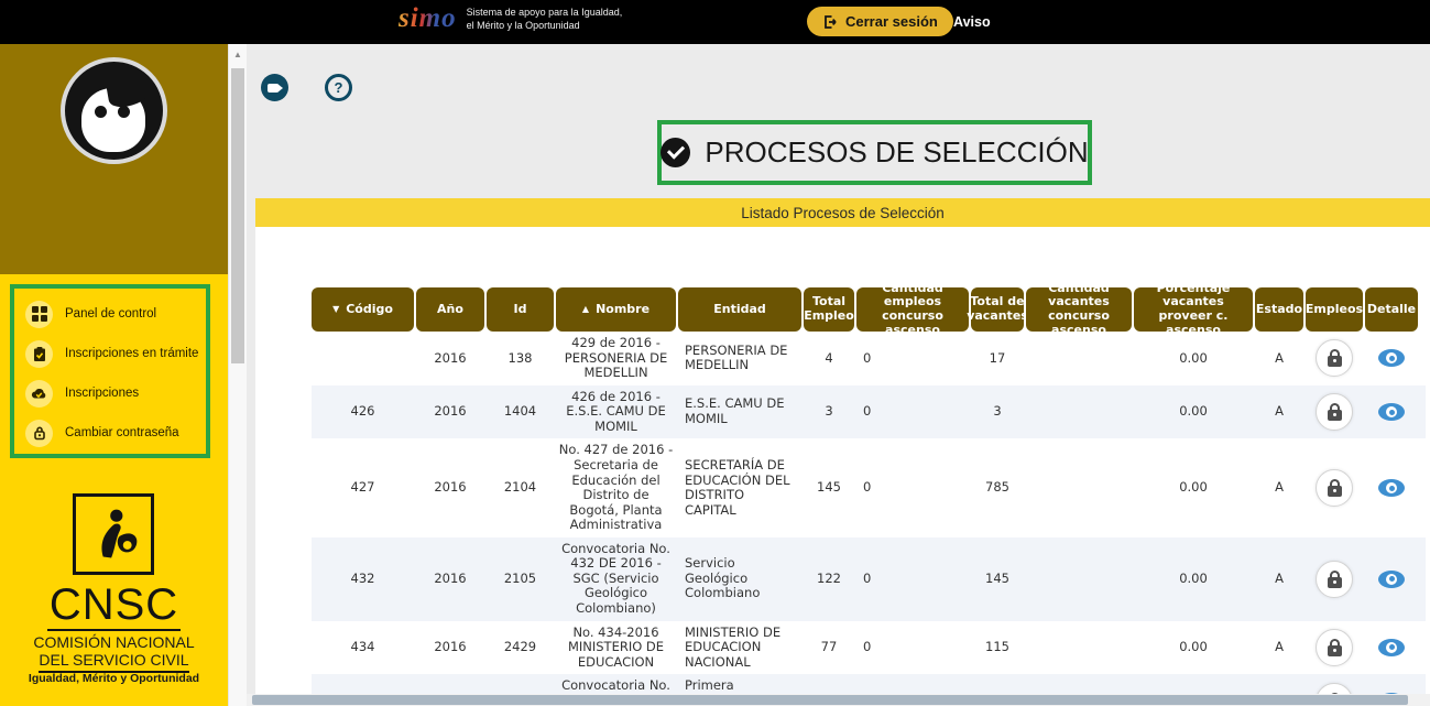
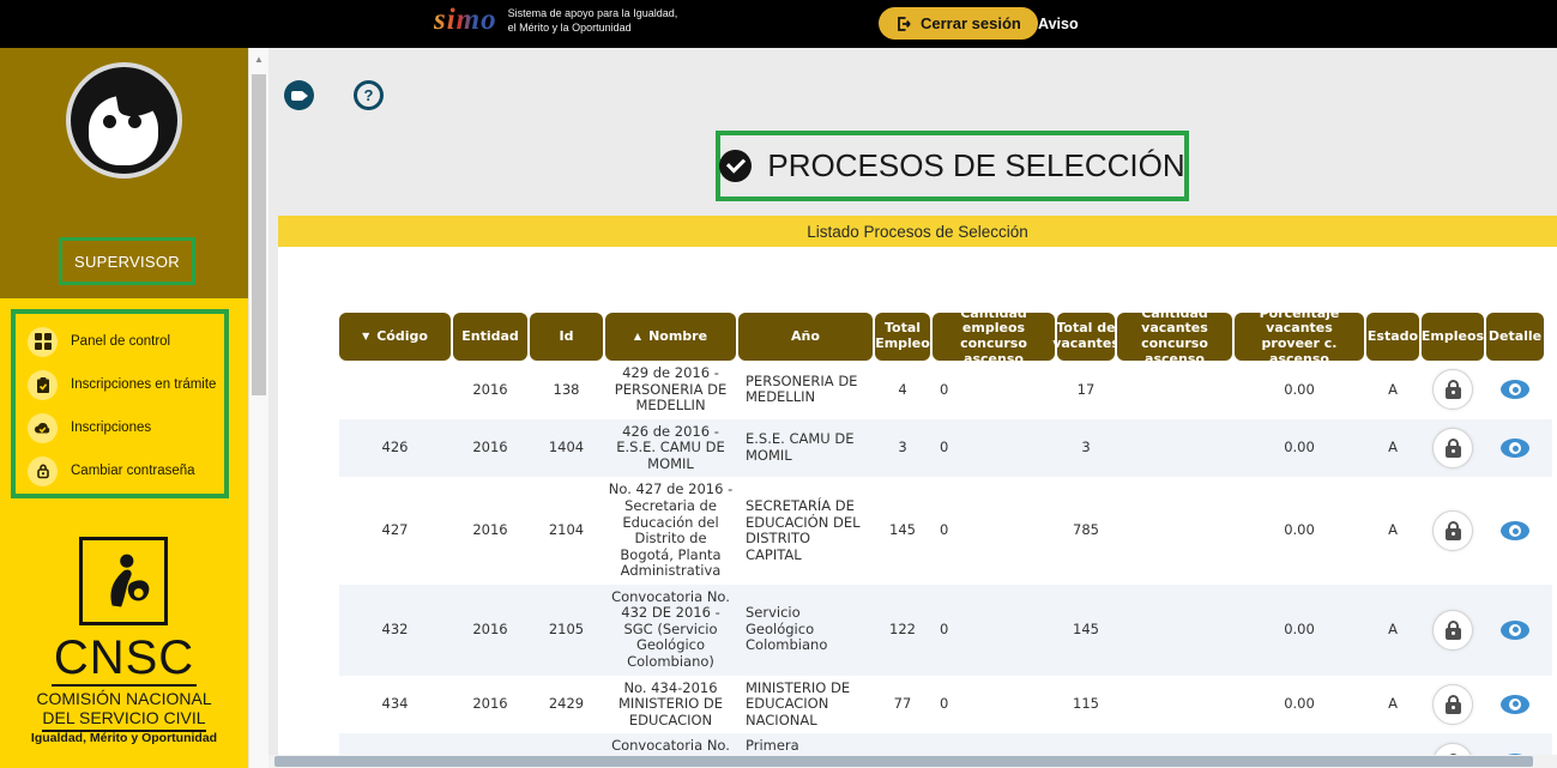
  simo
  Sistema de apoyo para la Igualdad,
  el Mérito y la Oportunidad
  Cerrar sesión
  Aviso
+ SUPERVISOR
  Panel de control
  Inscripciones en trámite
  Inscripciones
  Cambiar contraseña
  CNSC
  COMISIÓN NACIONAL
  DEL SERVICIO CIVIL
  Igualdad, Mérito y Oportunidad
  ▲
  ?
  PROCESOS DE SELECCIÓN
  Listado Procesos de Selección
  ▼
  Código
- Año
+ Entidad
  Id
  ▲
  Nombre
- Entidad
+ Año
  Total Empleo
  Cantidad empleos concurso ascenso
  Total de vacantes
  Cantidad vacantes concurso ascenso
  Porcentaje vacantes proveer c. ascenso
  Estado
  Empleos
  Detalle
  2016
  138
  429 de 2016 - PERSONERIA DE MEDELLIN
  PERSONERIA DE MEDELLIN
  4
  0
  17
  0.00
  A
  426
  2016
  1404
  426 de 2016 - E.S.E. CAMU DE MOMIL
  E.S.E. CAMU DE MOMIL
  3
  0
  3
  0.00
  A
  427
  2016
  2104
  No. 427 de 2016 - Secretaria de Educación del Distrito de Bogotá, Planta Administrativa
  SECRETARÍA DE EDUCACIÓN DEL DISTRITO CAPITAL
  145
  0
  785
  0.00
  A
  432
  2016
  2105
  Convocatoria No. 432 DE 2016 - SGC (Servicio Geológico Colombiano)
  Servicio Geológico Colombiano
  122
  0
  145
  0.00
  A
  434
  2016
  2429
  No. 434-2016 MINISTERIO DE EDUCACION
  MINISTERIO DE EDUCACION NACIONAL
  77
  0
  115
  0.00
  A
